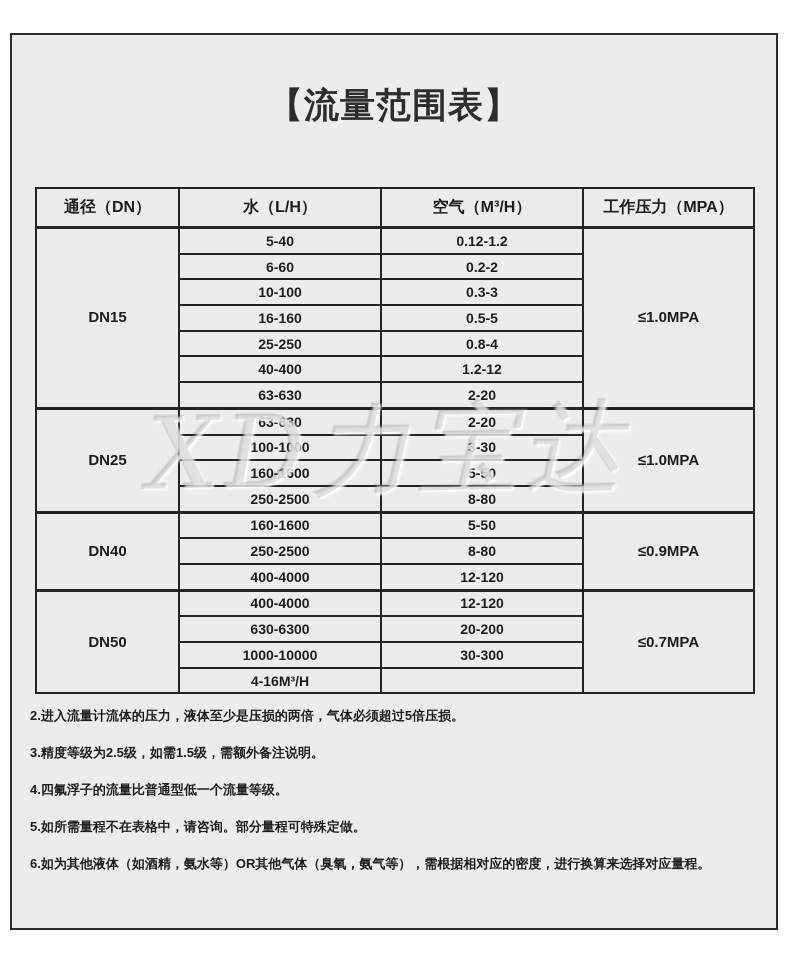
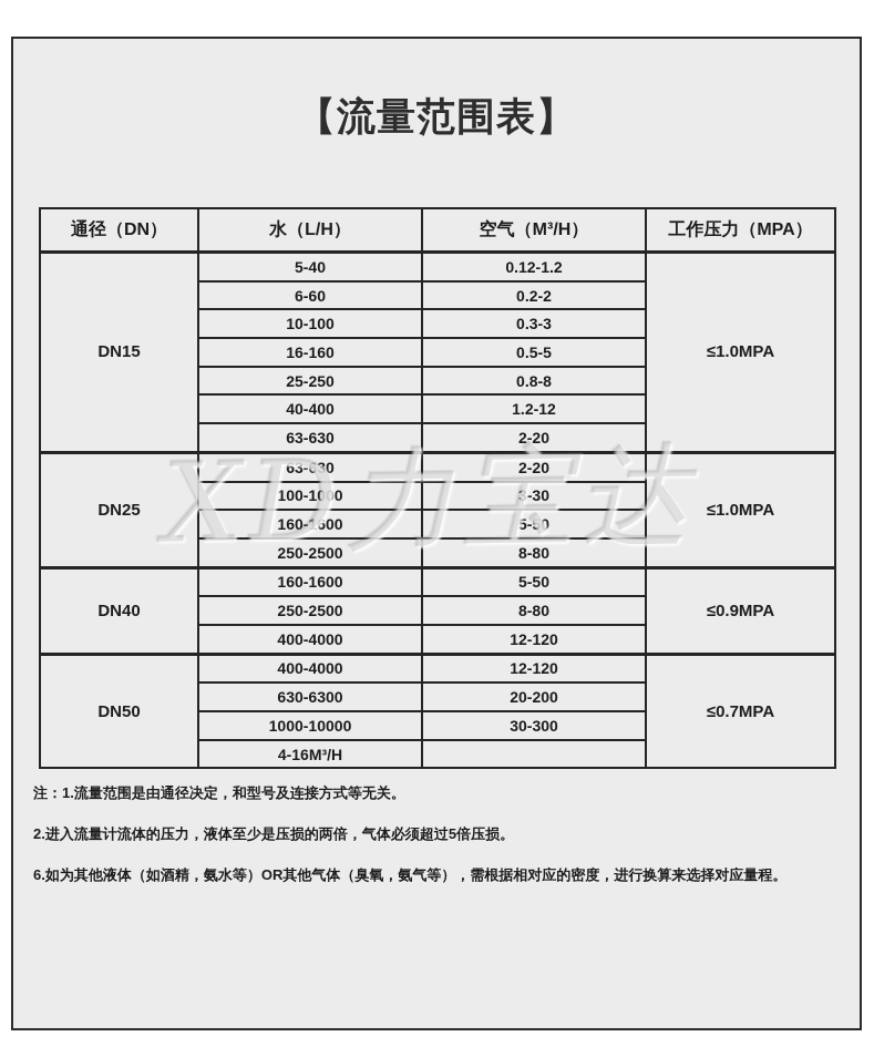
  【流量范围表】
  通径（DN）	水（L/H）	空气（M³/H）	工作压力（MPA）
  DN15	5-40	0.12-1.2	≤1.0MPA
  6-60	0.2-2
  10-100	0.3-3
  16-160	0.5-5
- 25-250	0.8-4
+ 25-250	0.8-8
  40-400	1.2-12
  63-630	2-20
  DN25	63-630	2-20	≤1.0MPA
  100-1000	3-30
  160-1600	5-50
  250-2500	8-80
  DN40	160-1600	5-50	≤0.9MPA
  250-2500	8-80
  400-4000	12-120
  DN50	400-4000	12-120	≤0.7MPA
  630-6300	20-200
  1000-10000	30-300
  4-16M³/H
  XD力宝达
+ 注：1.流量范围是由通径决定，和型号及连接方式等无关。
  2.进入流量计流体的压力，液体至少是压损的两倍，气体必须超过5倍压损。
- 3.精度等级为2.5级，如需1.5级，需额外备注说明。
- 4.四氟浮子的流量比普通型低一个流量等级。
- 5.如所需量程不在表格中，请咨询。部分量程可特殊定做。
  6.如为其他液体（如酒精，氨水等）OR其他气体（臭氧，氨气等），需根据相对应的密度，进行换算来选择对应量程。
